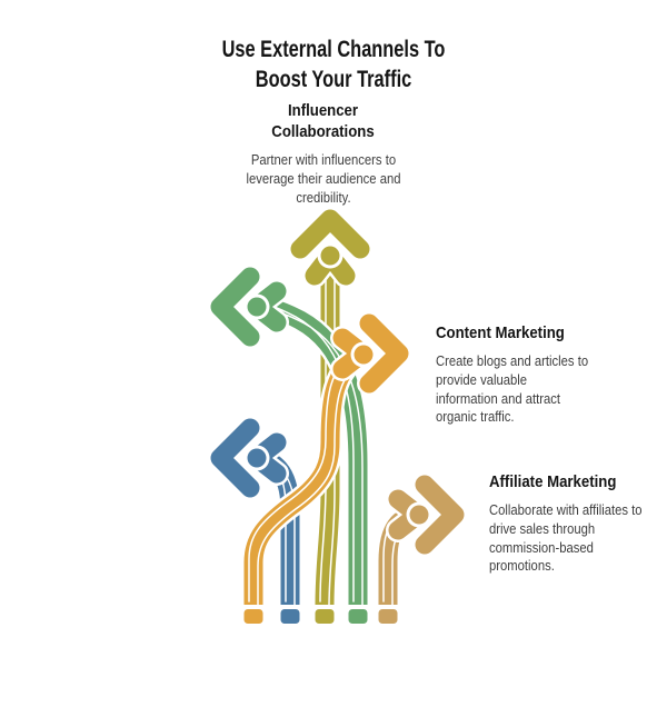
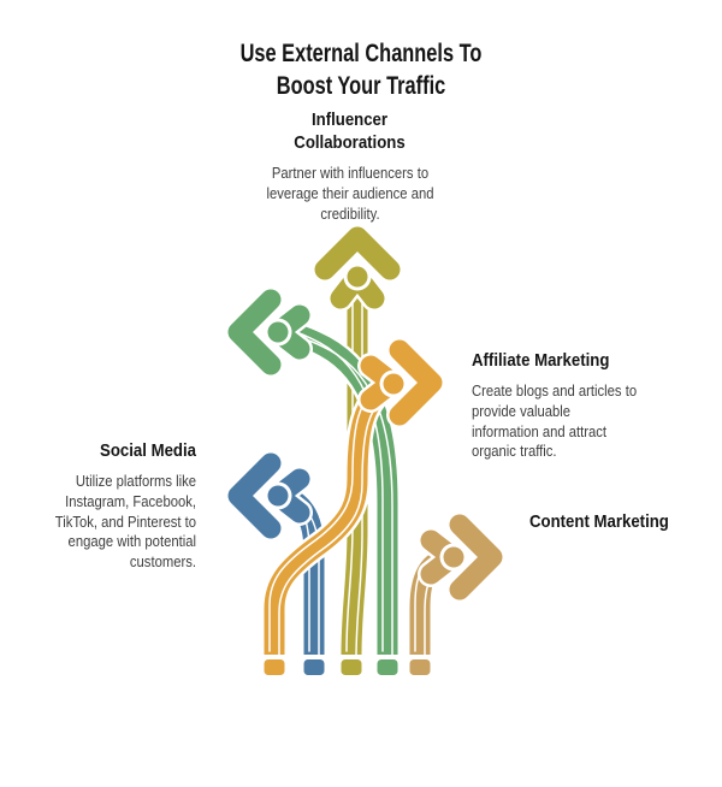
  Use External Channels To Boost Your Traffic
  Influencer Collaborations
  Partner with influencers to leverage their audience and credibility.
- Content Marketing
+ Affiliate Marketing
  Create blogs and articles to provide valuable information and attract organic traffic.
+ Social Media
+ Utilize platforms like Instagram, Facebook, TikTok, and Pinterest to engage with potential customers.
- Affiliate Marketing
+ Content Marketing
- Collaborate with affiliates to drive sales through commission-based promotions.
